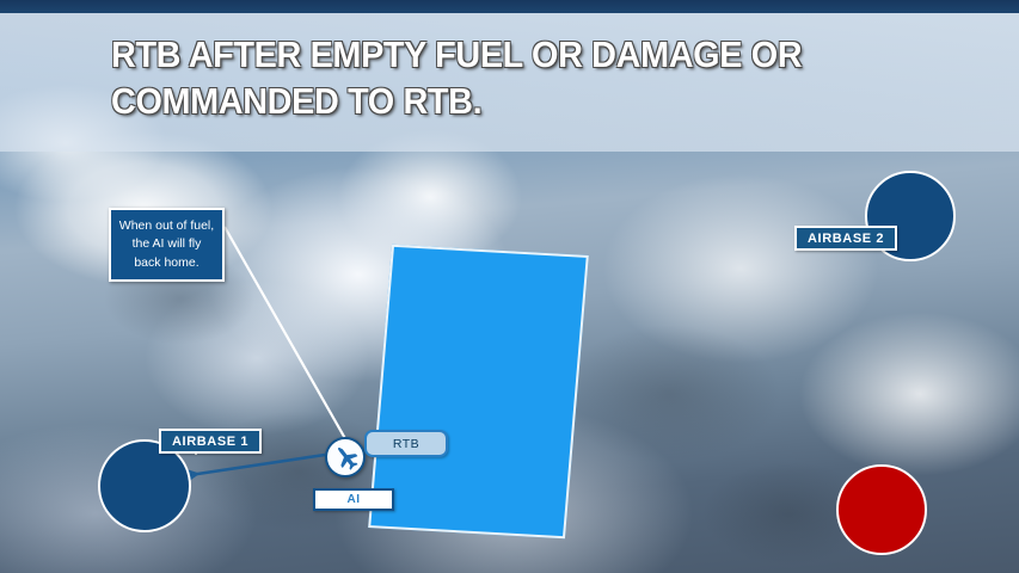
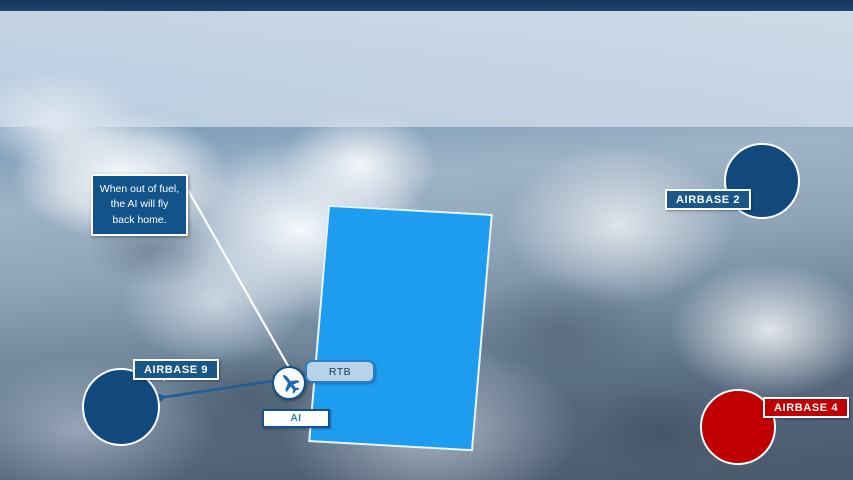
- RTB AFTER EMPTY FUEL OR DAMAGE OR COMMANDED TO RTB.
  When out of fuel,
  the AI will fly
  back home.
- AIRBASE 1
+ AIRBASE 9
  AIRBASE 2
+ AIRBASE 4
  RTB
  AI
